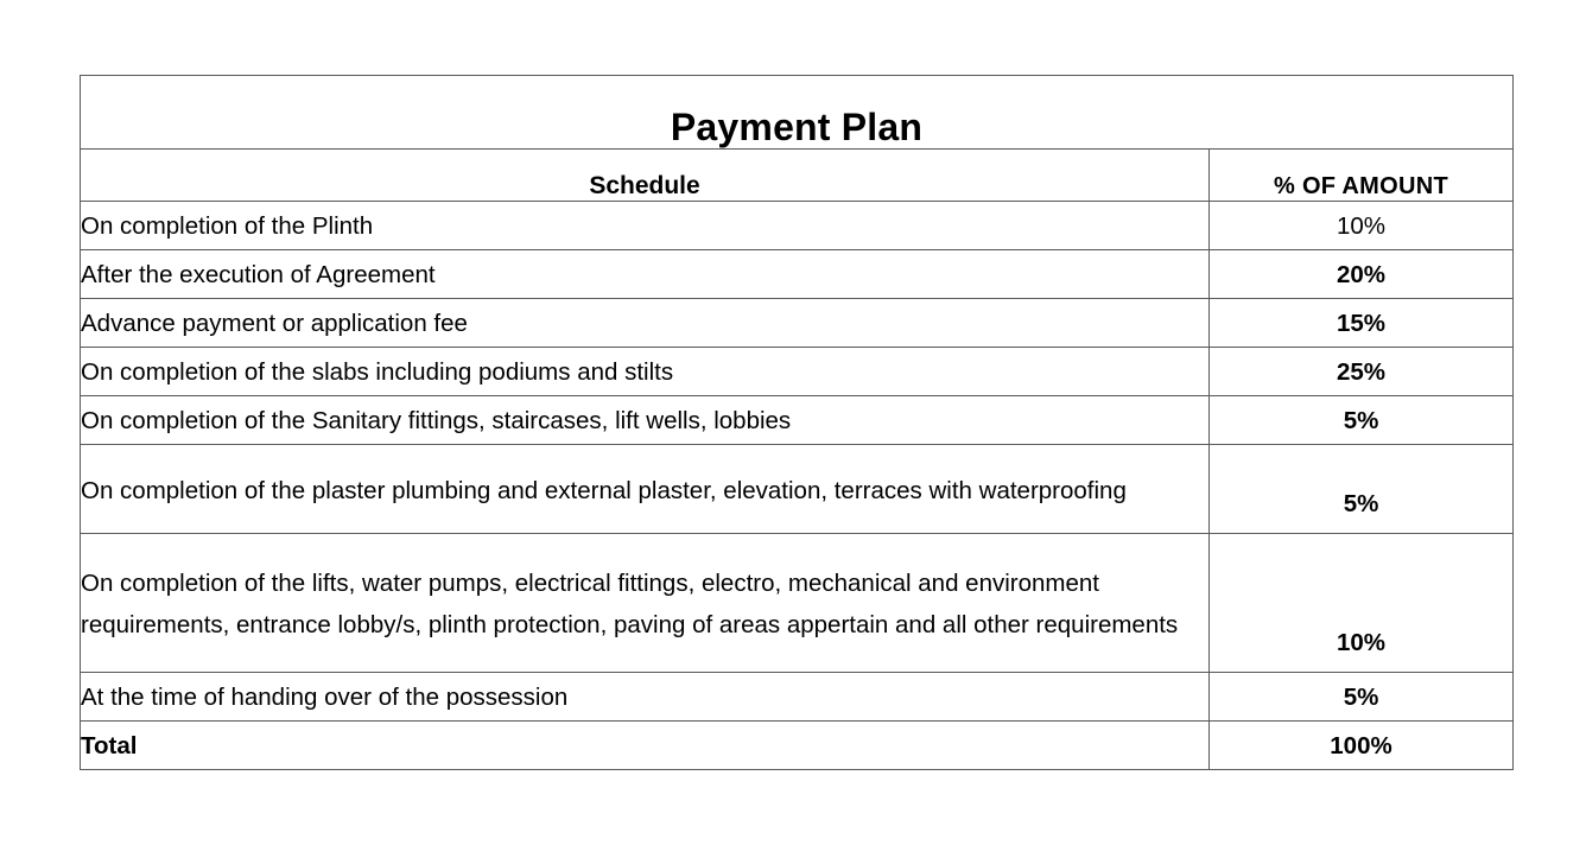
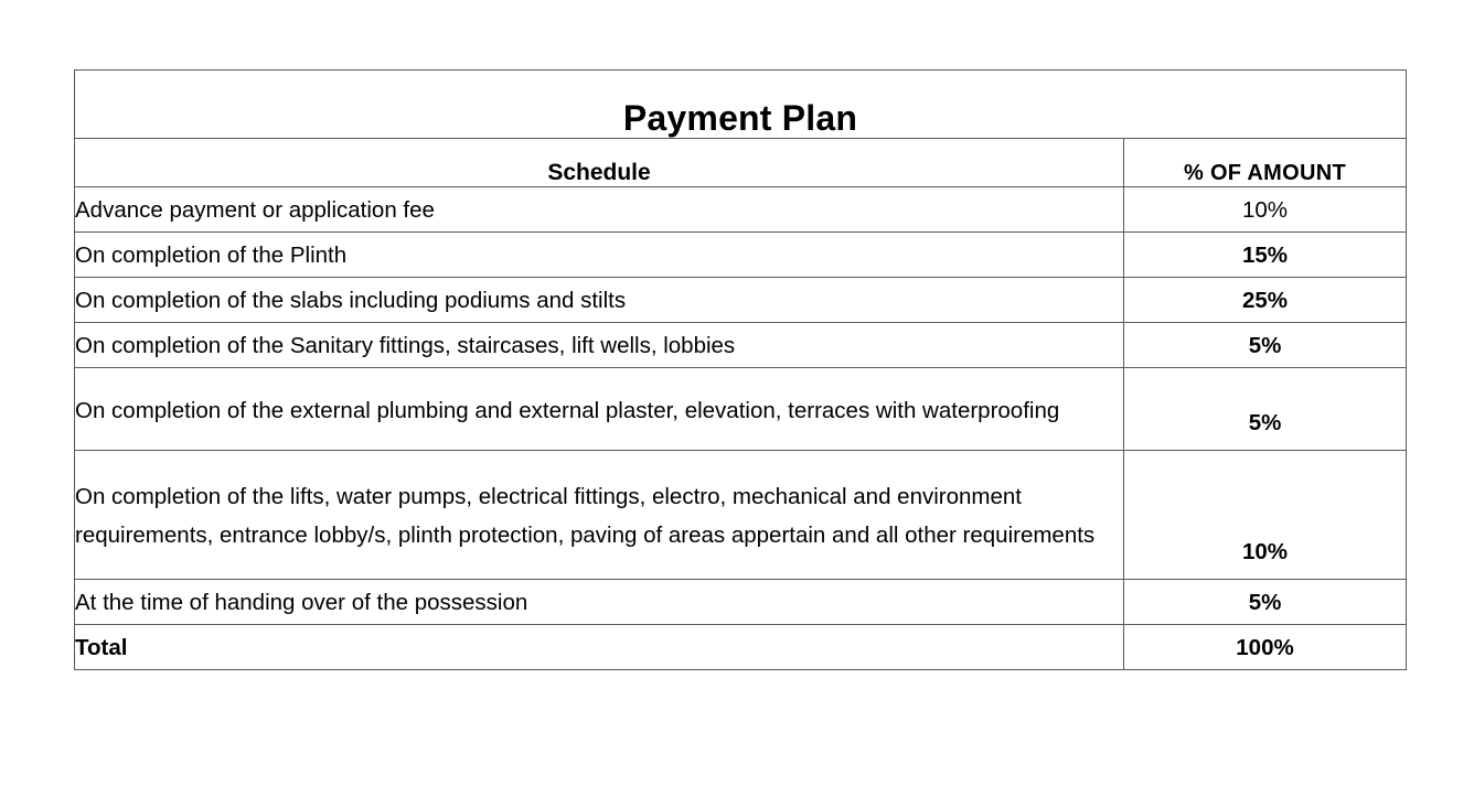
  Payment Plan
  Schedule	% OF AMOUNT
- On completion of the Plinth	10%
+ Advance payment or application fee	10%
- After the execution of Agreement	20%
- Advance payment or application fee	15%
+ On completion of the Plinth	15%
  On completion of the slabs including podiums and stilts	25%
  On completion of the Sanitary fittings, staircases, lift wells, lobbies	5%
- On completion of the plaster plumbing and external plaster, elevation, terraces with waterproofing	5%
+ On completion of the external plumbing and external plaster, elevation, terraces with waterproofing	5%
  On completion of the lifts, water pumps, electrical fittings, electro, mechanical and environment requirements, entrance lobby/s, plinth protection, paving of areas appertain and all other requirements	10%
  At the time of handing over of the possession	5%
  Total	100%
